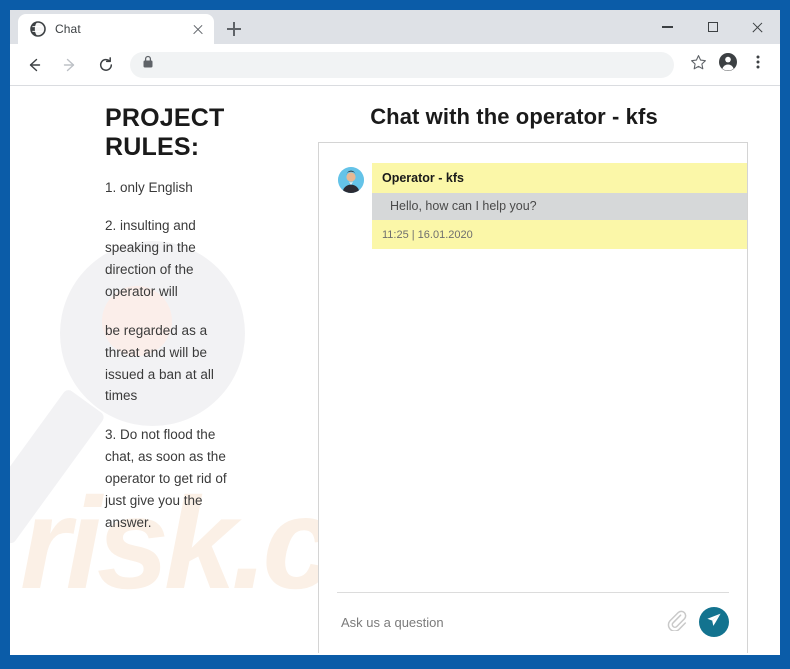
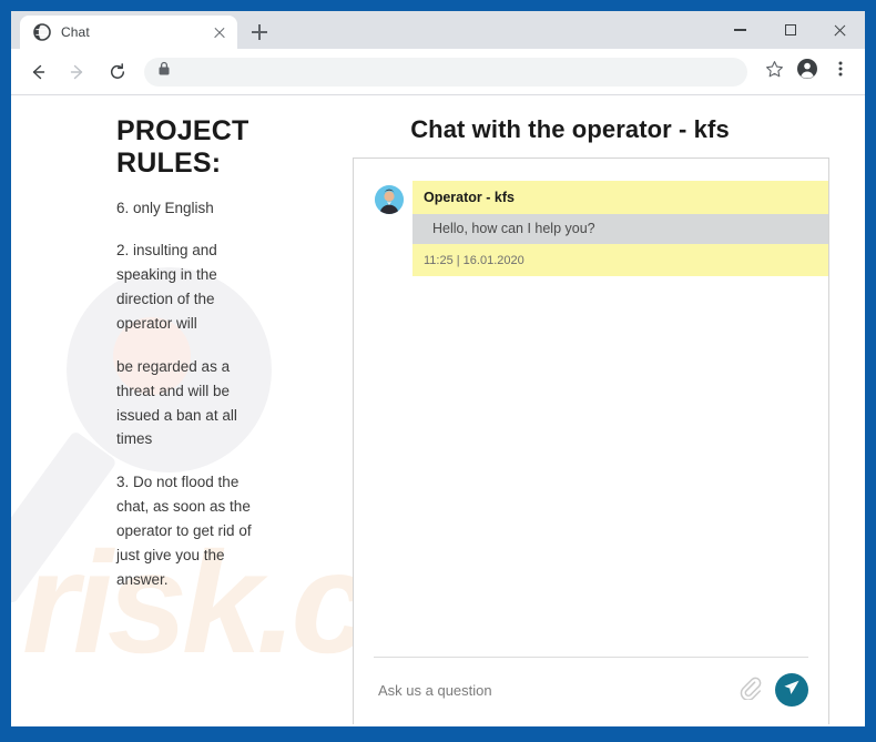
  Chat
  risk.c
  PROJECT RULES:
- 1. only English
+ 6. only English
  2. insulting and speaking in the direction of the operator will
  be regarded as a threat and will be issued a ban at all times
  3. Do not flood the chat, as soon as the operator to get rid of just give you the answer.
  Chat with the operator - kfs
  Operator - kfs
  Hello, how can I help you?
  11:25 | 16.01.2020
  Ask us a question
